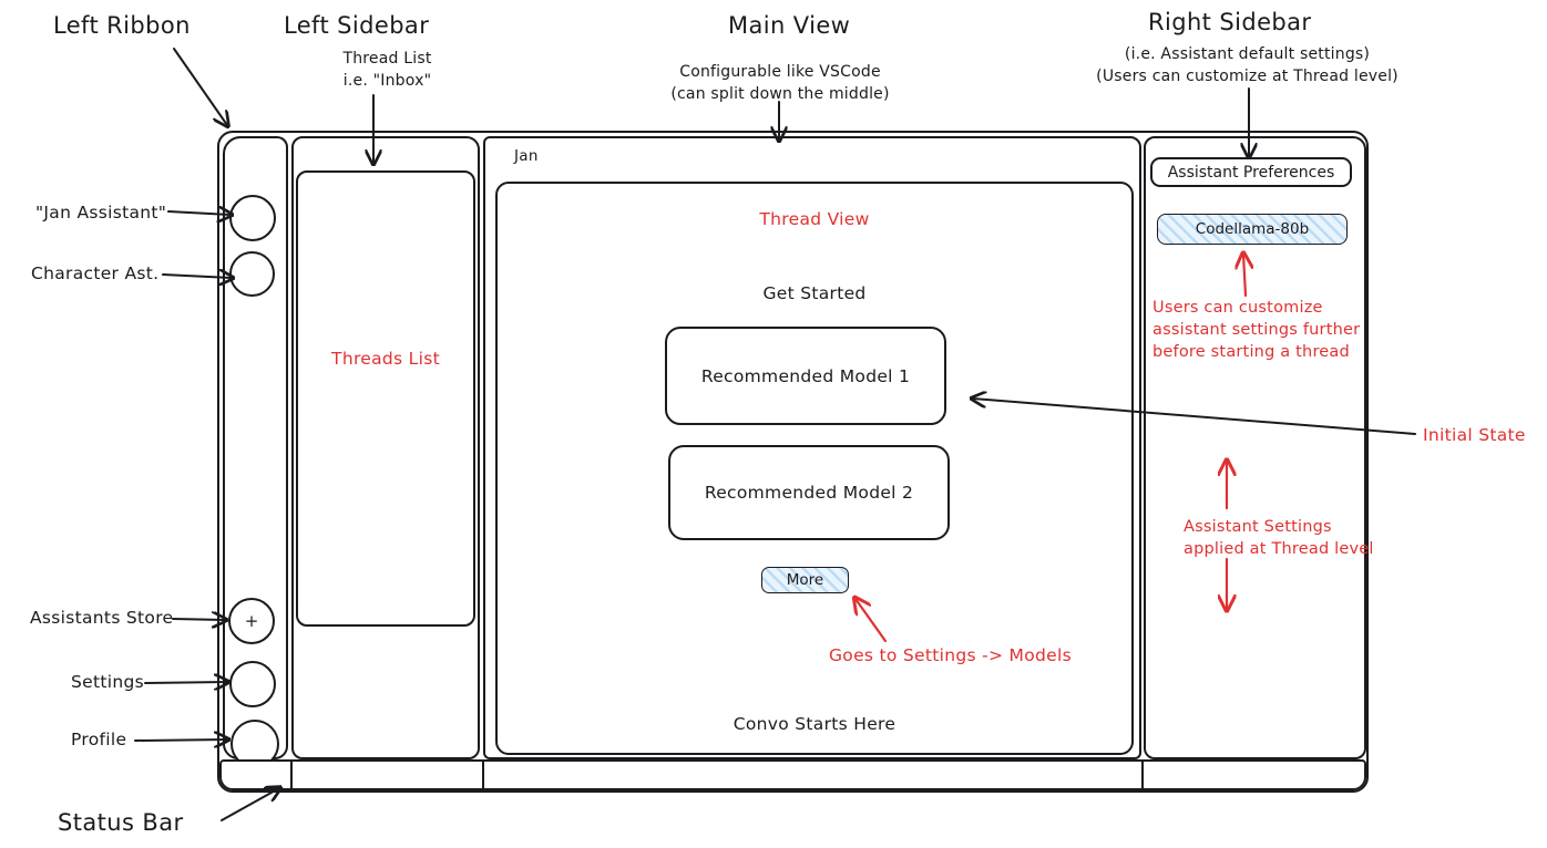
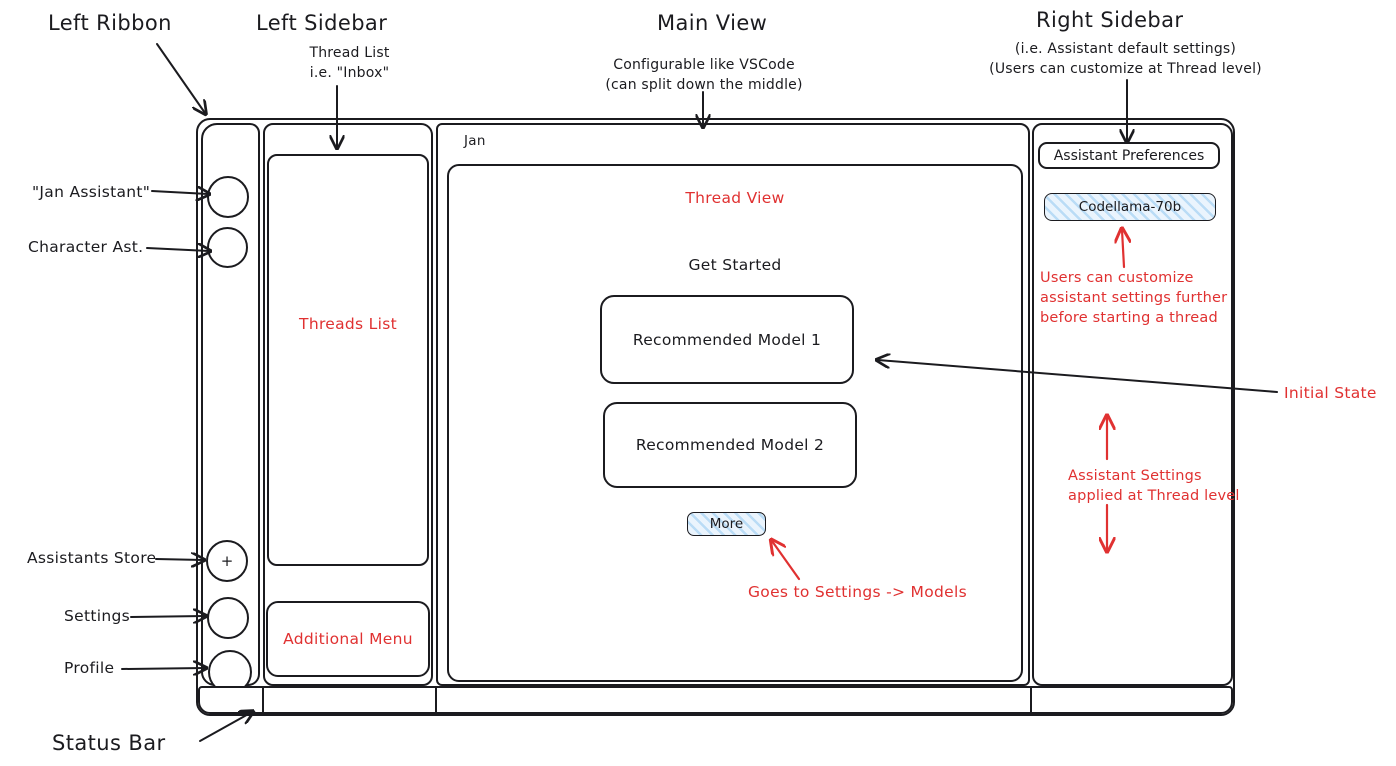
  Left Ribbon
  Left Sidebar
  Thread List
  i.e. "Inbox"
  Main View
  Configurable like VSCode
  (can split down the middle)
  Right Sidebar
  (i.e. Assistant default settings)
  (Users can customize at Thread level)
  "Jan Assistant"
  Character Ast.
  Assistants Store
  Settings
  Profile
  Status Bar
  Initial State
  +
  Threads List
+ Additional Menu
  Jan
  Thread View
  Get Started
  Recommended Model 1
  Recommended Model 2
  More
- Convo Starts Here
  Goes to Settings -> Models
  Assistant Preferences
- Codellama-80b
+ Codellama-70b
  Users can customize
  assistant settings further
  before starting a thread
  Assistant Settings
  applied at Thread level
